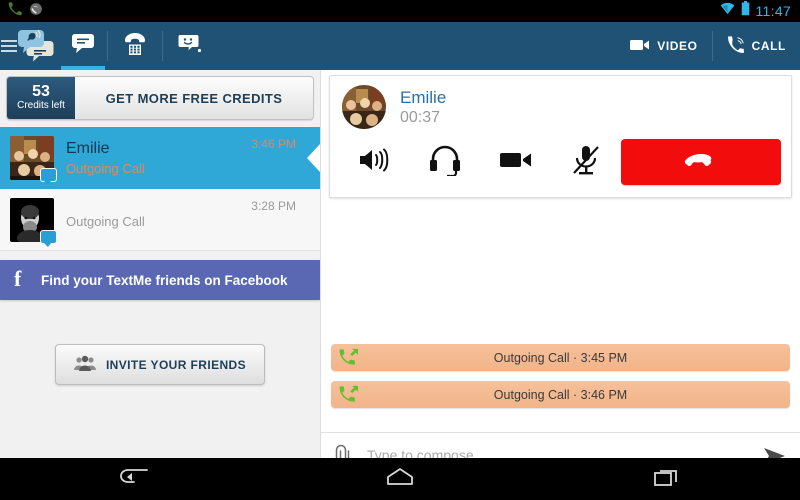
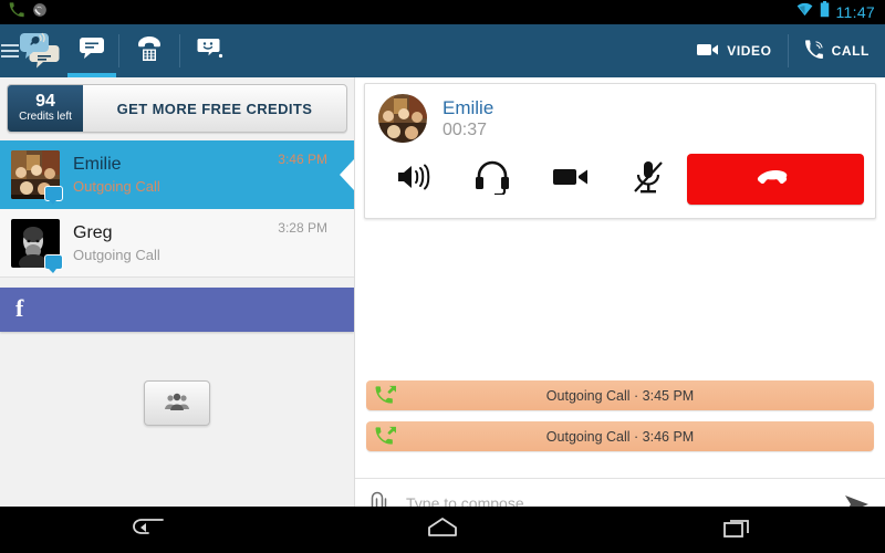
  11:47
  VIDEO
  CALL
- 53
+ 94
  Credits left
  GET MORE FREE CREDITS
  Emilie
  Outgoing Call
  3:46 PM
+ Greg
  Outgoing Call
  3:28 PM
  f
- Find your TextMe friends on Facebook
- INVITE YOUR FRIENDS
  Emilie
  00:37
  Outgoing Call · 3:45 PM
  Outgoing Call · 3:46 PM
  Type to compose
